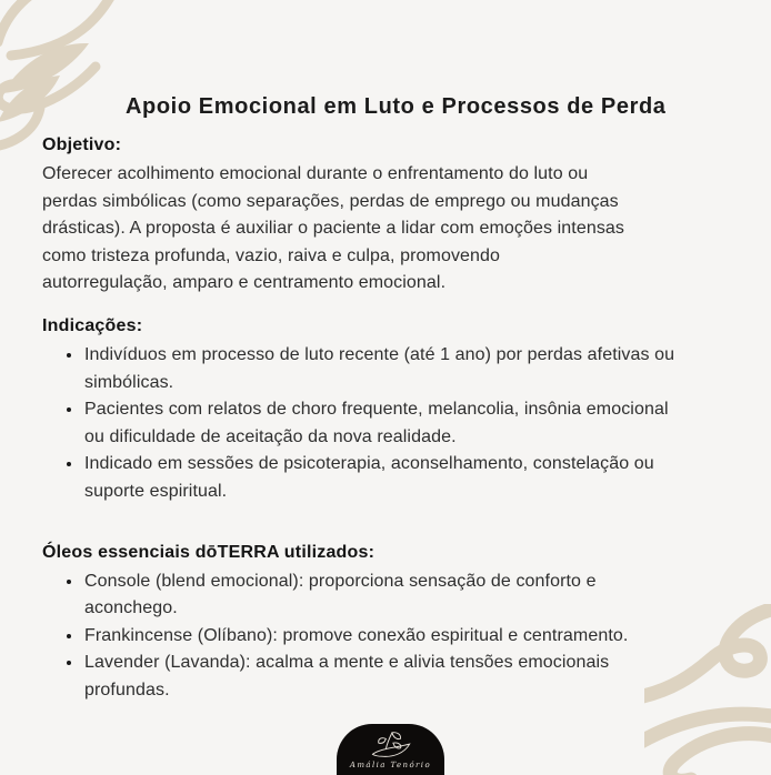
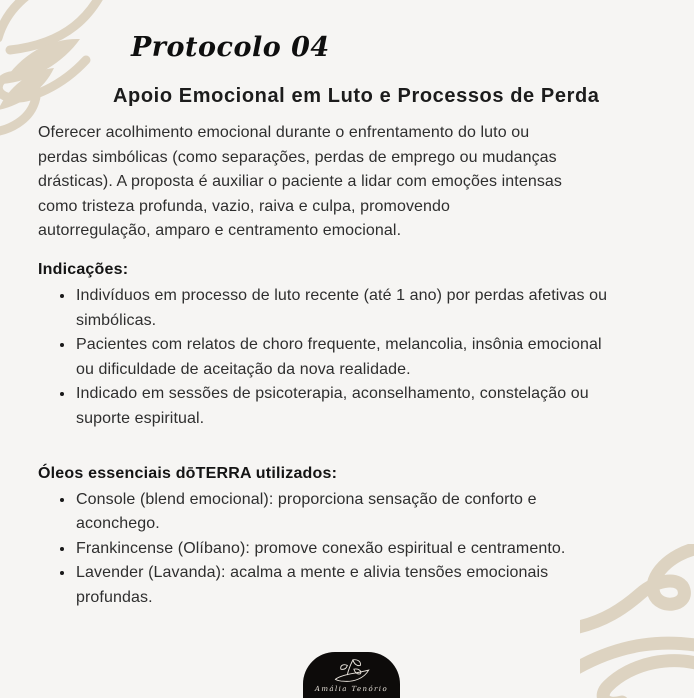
+ Protocolo 04
  Apoio Emocional em Luto e Processos de Perda
- Objetivo:
  Oferecer acolhimento emocional durante o enfrentamento do luto ou
  perdas simbólicas (como separações, perdas de emprego ou mudanças
  drásticas). A proposta é auxiliar o paciente a lidar com emoções intensas
  como tristeza profunda, vazio, raiva e culpa, promovendo
  autorregulação, amparo e centramento emocional.
  Indicações:
  Indivíduos em processo de luto recente (até 1 ano) por perdas afetivas ou
  simbólicas.
  Pacientes com relatos de choro frequente, melancolia, insônia emocional
  ou dificuldade de aceitação da nova realidade.
  Indicado em sessões de psicoterapia, aconselhamento, constelação ou
  suporte espiritual.
  Óleos essenciais dōTERRA utilizados:
  Console (blend emocional): proporciona sensação de conforto e
  aconchego.
  Frankincense (Olíbano): promove conexão espiritual e centramento.
  Lavender (Lavanda): acalma a mente e alivia tensões emocionais
  profundas.
  Amália Tenório
